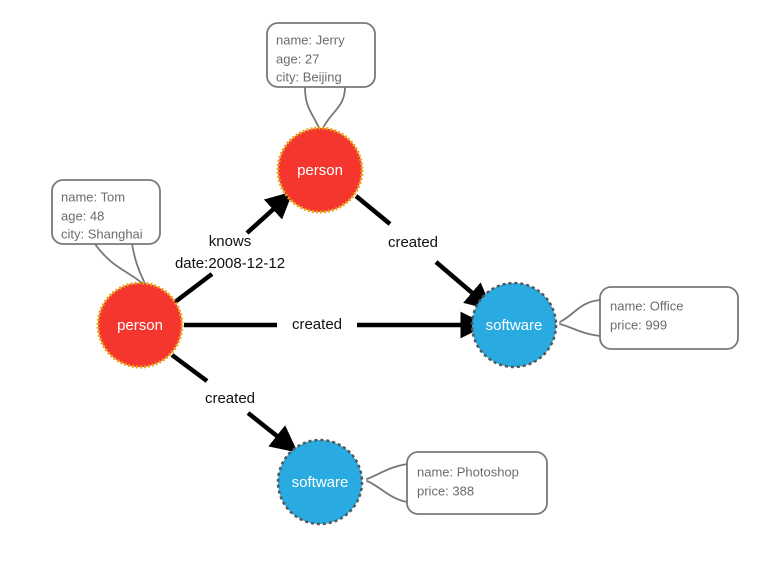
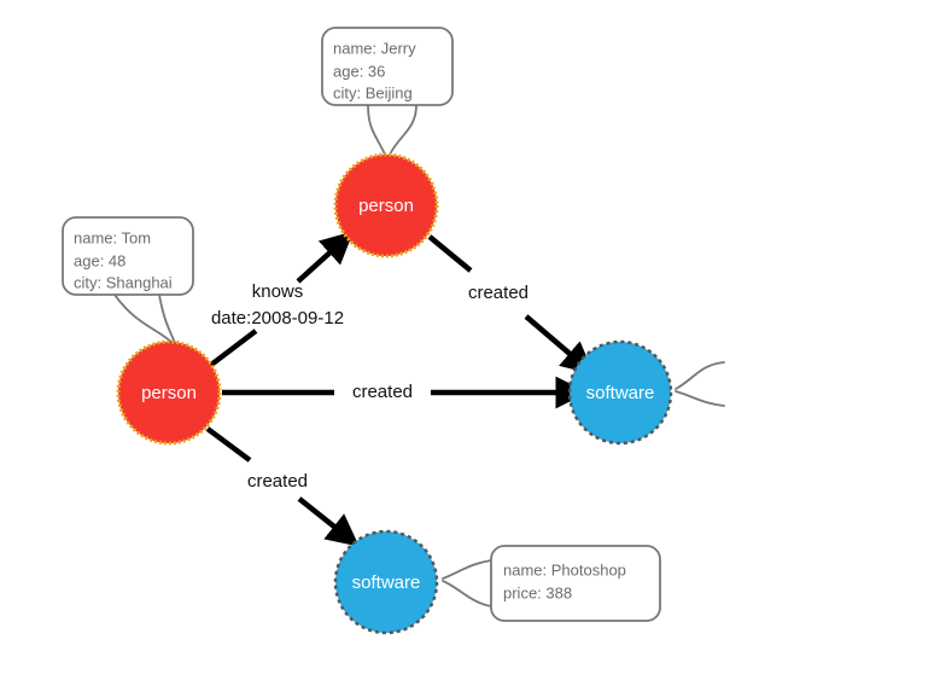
  knows
- date:2008-12-12
+ date:2008-09-12
  created
  created
  created
  person
  person
  software
  software
  name: Jerry
- age: 27
+ age: 36
  city: Beijing
  name: Tom
  age: 48
  city: Shanghai
- name: Office
- price: 999
  name: Photoshop
  price: 388
